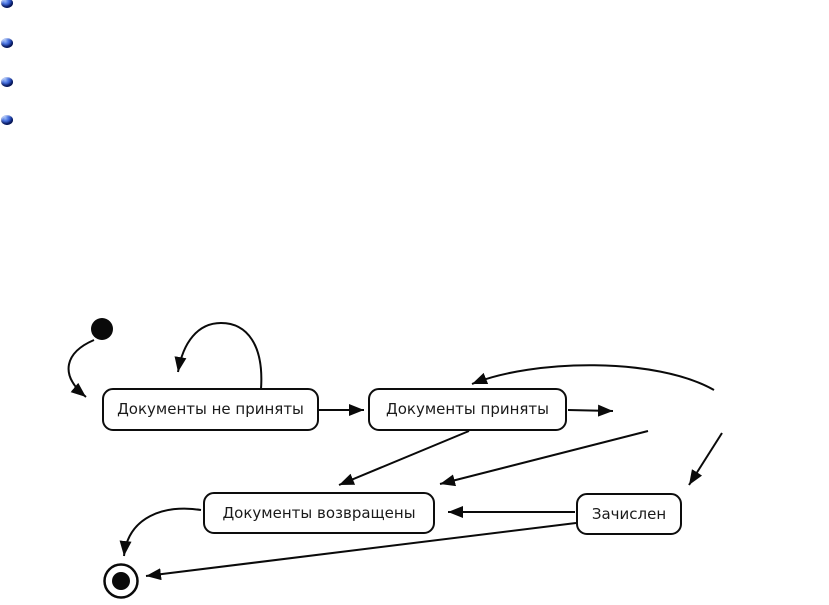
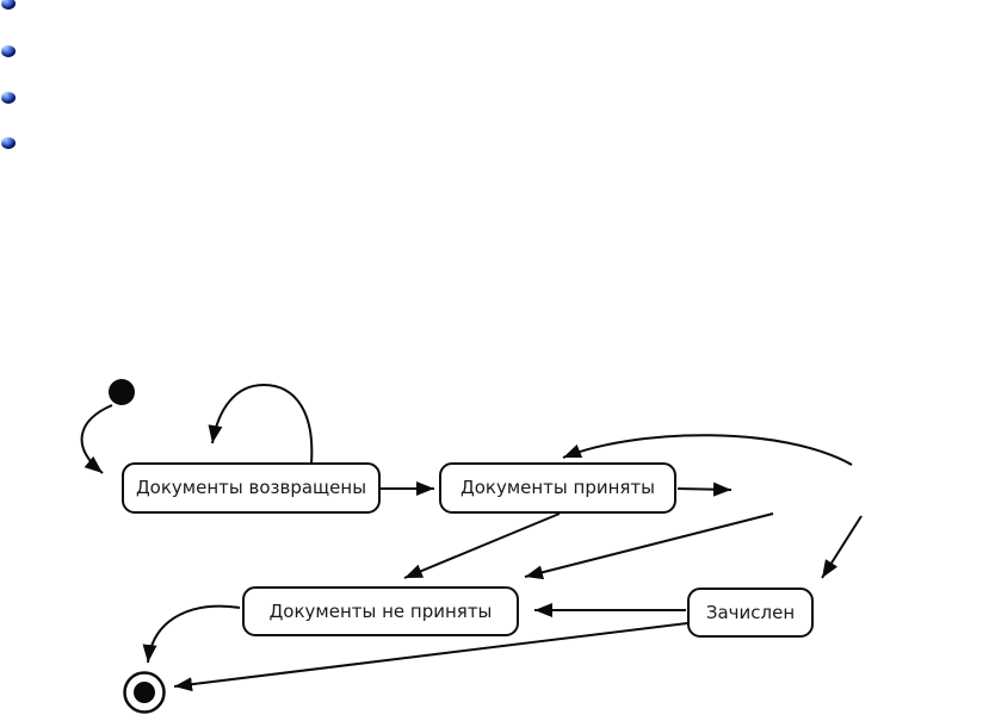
- Документы не приняты
+ Документы возвращены
  Документы приняты
- Документы возвращены
+ Документы не приняты
  Зачислен
